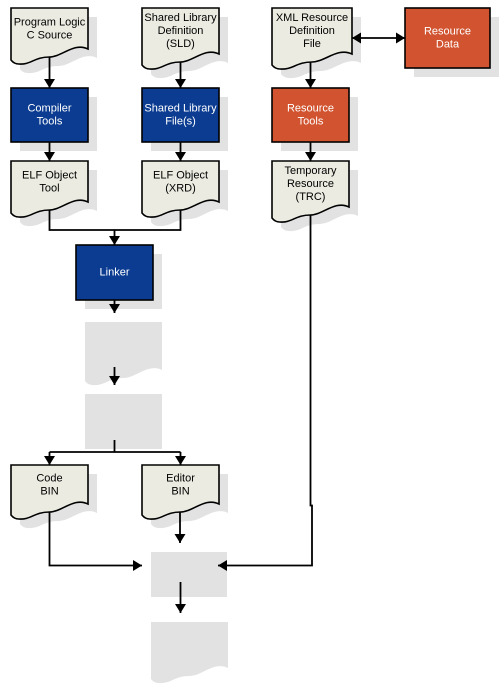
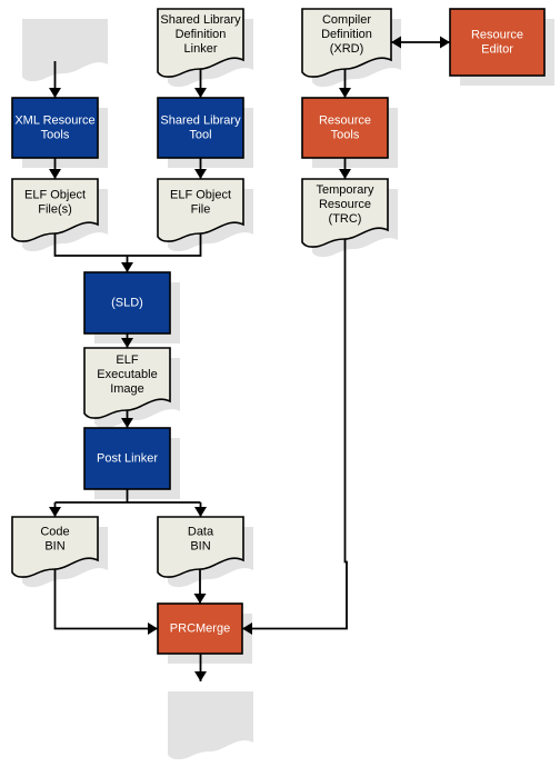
- Program Logic
- C Source
  Shared Library
  Definition
- (SLD)
+ Linker
- XML Resource
+ Compiler
  Definition
- File
+ (XRD)
  Resource
- Data
+ Editor
- Compiler
+ XML Resource
  Tools
  Shared Library
- File(s)
+ Tool
  Resource
  Tools
  ELF Object
- Tool
+ File(s)
  ELF Object
- (XRD)
+ File
  Temporary
  Resource
  (TRC)
- Linker
+ (SLD)
+ ELF
+ Executable
+ Image
+ Post Linker
  Code
  BIN
- Editor
+ Data
  BIN
+ PRCMerge
